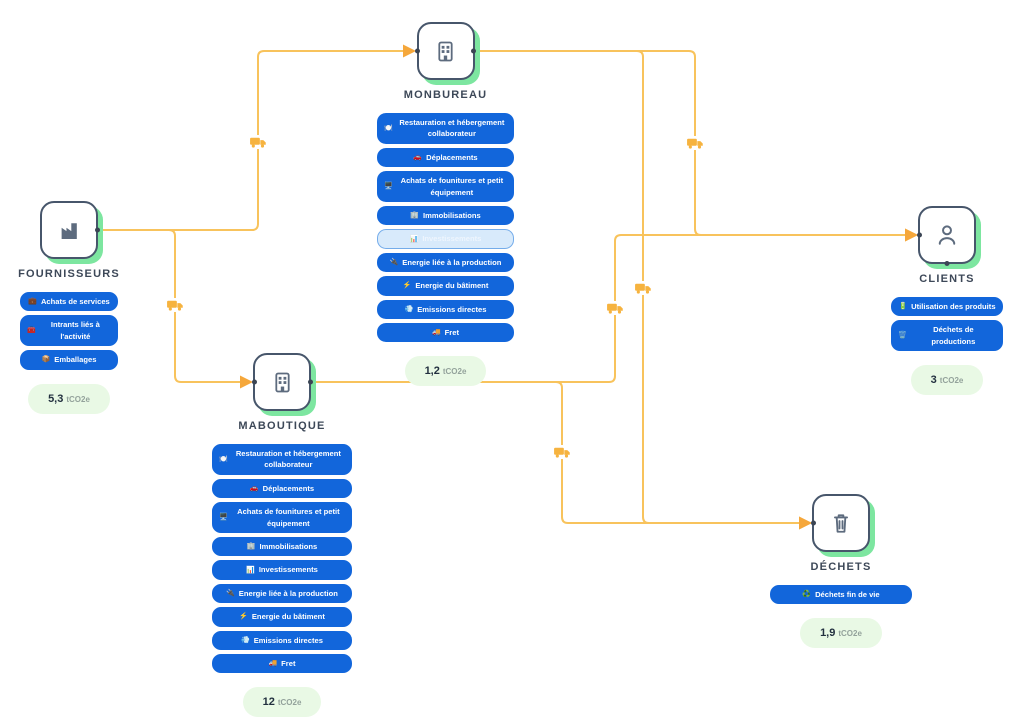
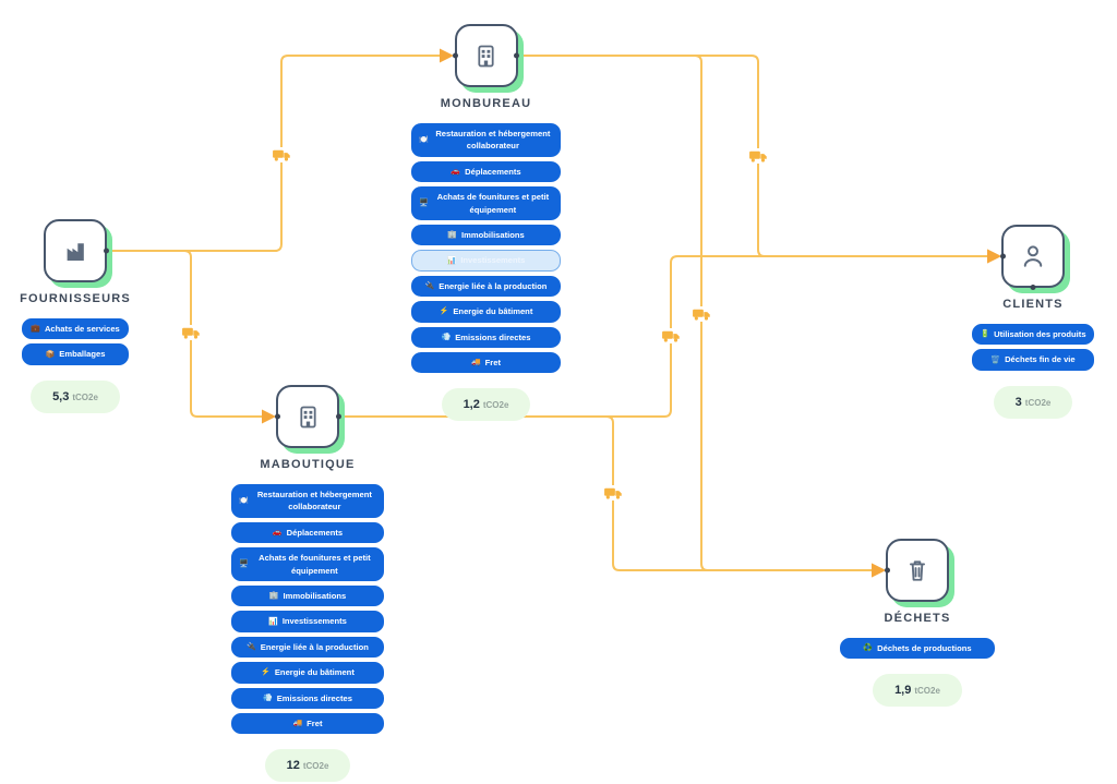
  FOURNISSEURS
  Achats de services
- Intrants liés à l'activité
  Emballages
  5,3 tCO2e
  MONBUREAU
  Restauration et hébergement collaborateur
  Déplacements
  Achats de founitures et petit équipement
  Immobilisations
  Energie liée à la production
  Energie du bâtiment
  Emissions directes
  Fret
  1,2 tCO2e
  MABOUTIQUE
  Restauration et hébergement collaborateur
  Déplacements
  Achats de founitures et petit équipement
  Immobilisations
  Investissements
  Energie liée à la production
  Energie du bâtiment
  Emissions directes
  Fret
  12 tCO2e
  CLIENTS
  Utilisation des produits
- Déchets de productions
+ Déchets fin de vie
  3 tCO2e
  DÉCHETS
- Déchets fin de vie
+ Déchets de productions
  1,9 tCO2e
